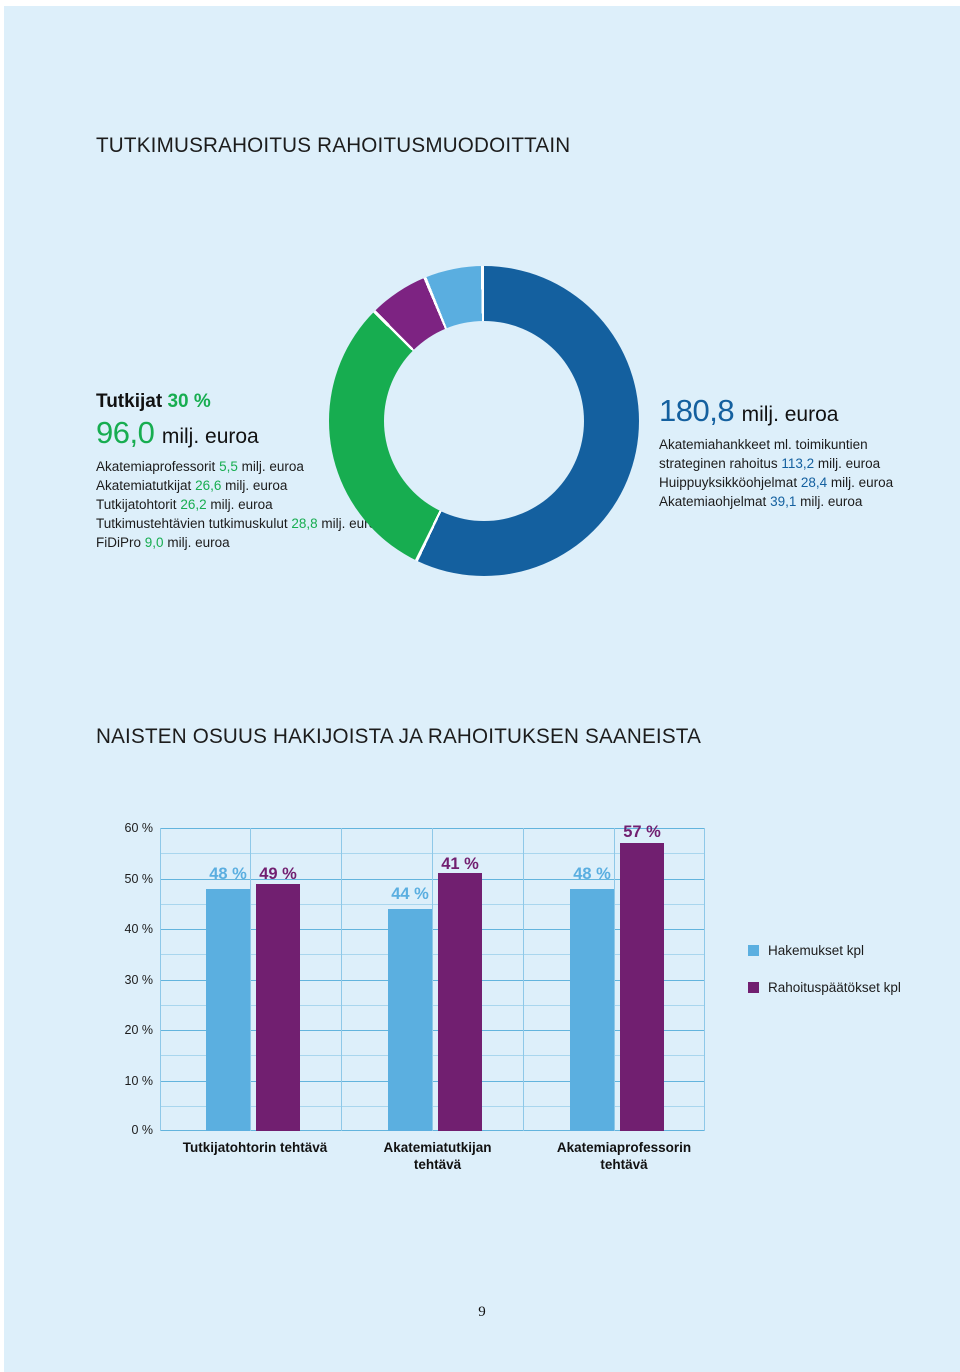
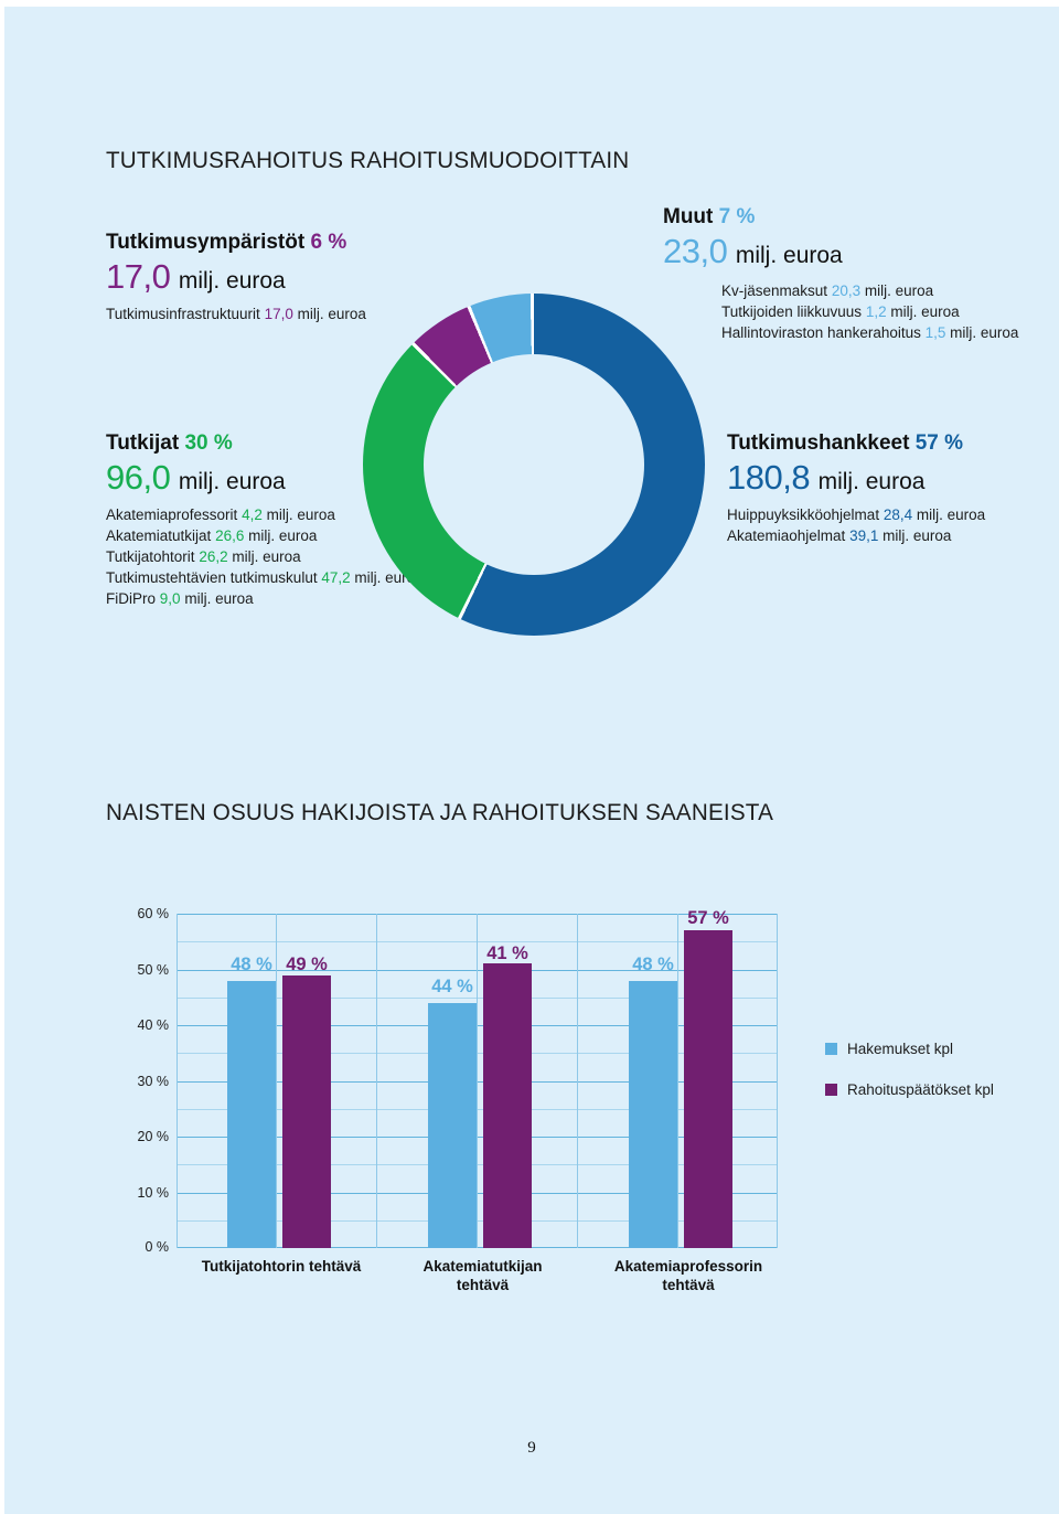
  TUTKIMUSRAHOITUS RAHOITUSMUODOITTAIN
+ Tutkimusympäristöt 6 %
+ 17,0 milj. euroa
+ Tutkimusinfrastruktuurit 17,0 milj. euroa
+ Muut 7 %
+ 23,0 milj. euroa
+ Kv-jäsenmaksut 20,3 milj. euroa
+ Tutkijoiden liikkuvuus 1,2 milj. euroa
+ Hallintoviraston hankerahoitus 1,5 milj. euroa
  Tutkijat 30 %
  96,0 milj. euroa
- Akatemiaprofessorit 5,5 milj. euroa
+ Akatemiaprofessorit 4,2 milj. euroa
  Akatemiatutkijat 26,6 milj. euroa
  Tutkijatohtorit 26,2 milj. euroa
- Tutkimustehtävien tutkimuskulut 28,8 milj. eur
+ Tutkimustehtävien tutkimuskulut 47,2 milj. eur
  FiDiPro 9,0 milj. euroa
+ Tutkimushankkeet 57 %
  180,8 milj. euroa
- Akatemiahankkeet ml. toimikuntien strateginen rahoitus 113,2 milj. euroa
  Huippuyksikköohjelmat 28,4 milj. euroa
  Akatemiaohjelmat 39,1 milj. euroa
  NAISTEN OSUUS HAKIJOISTA JA RAHOITUKSEN SAANEISTA
  60 %
  50 %
  40 %
  30 %
  20 %
  10 %
  0 %
  48 %
  49 %
  44 %
  41 %
  48 %
  57 %
  Tutkijatohtorin tehtävä
  Akatemiatutkijan tehtävä
  Akatemiaprofessorin tehtävä
  Hakemukset kpl
  Rahoituspäätökset kpl
  9
